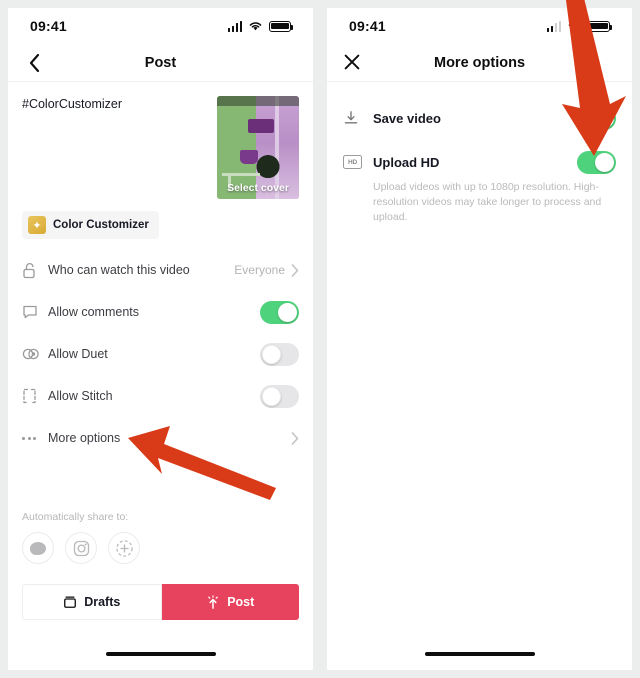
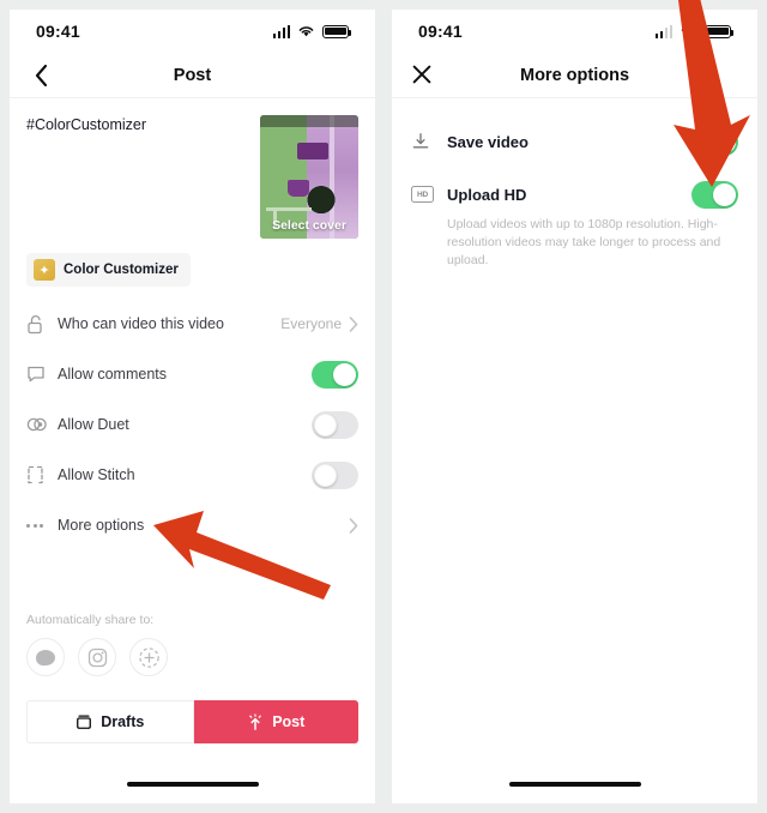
  09:41
  Post
  #ColorCustomizer
  Select cover
  ✦
  Color Customizer
- Who can watch this video
+ Who can video this video
  Everyone
  Allow comments
  Allow Duet
  Allow Stitch
  More options
  Automatically share to:
  Drafts
  Post
  09:41
  More options
  Save video
  Upload HD
  Upload videos with up to 1080p resolution. High-resolution videos may take longer to process and upload.
